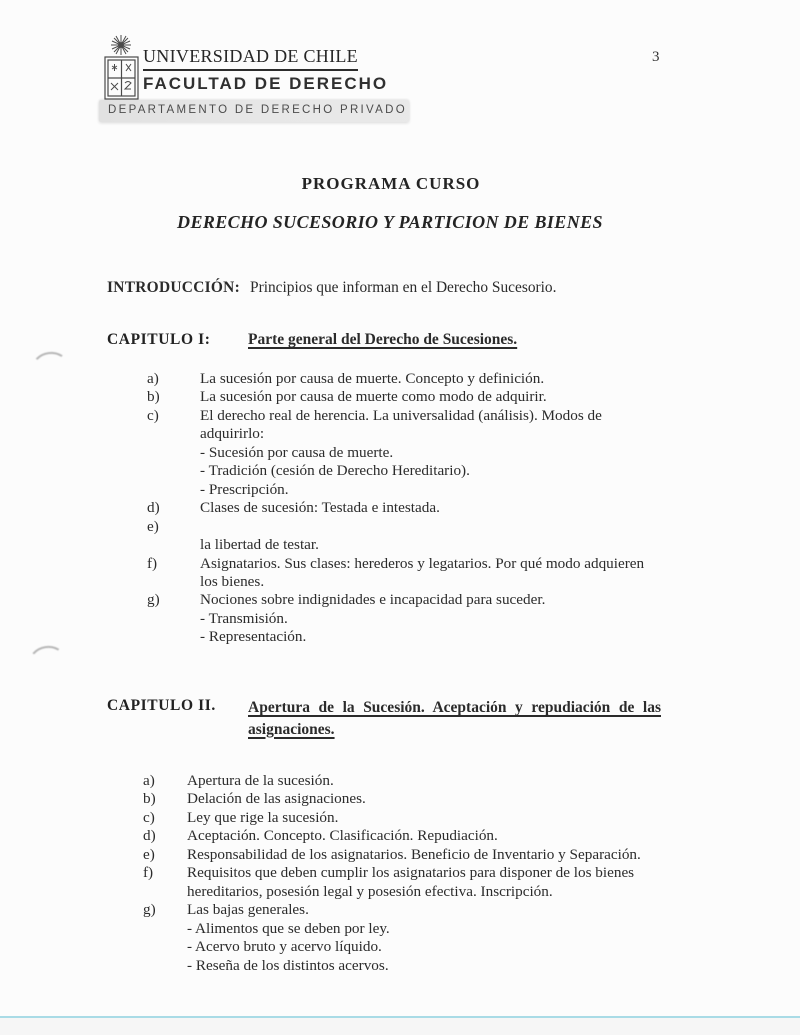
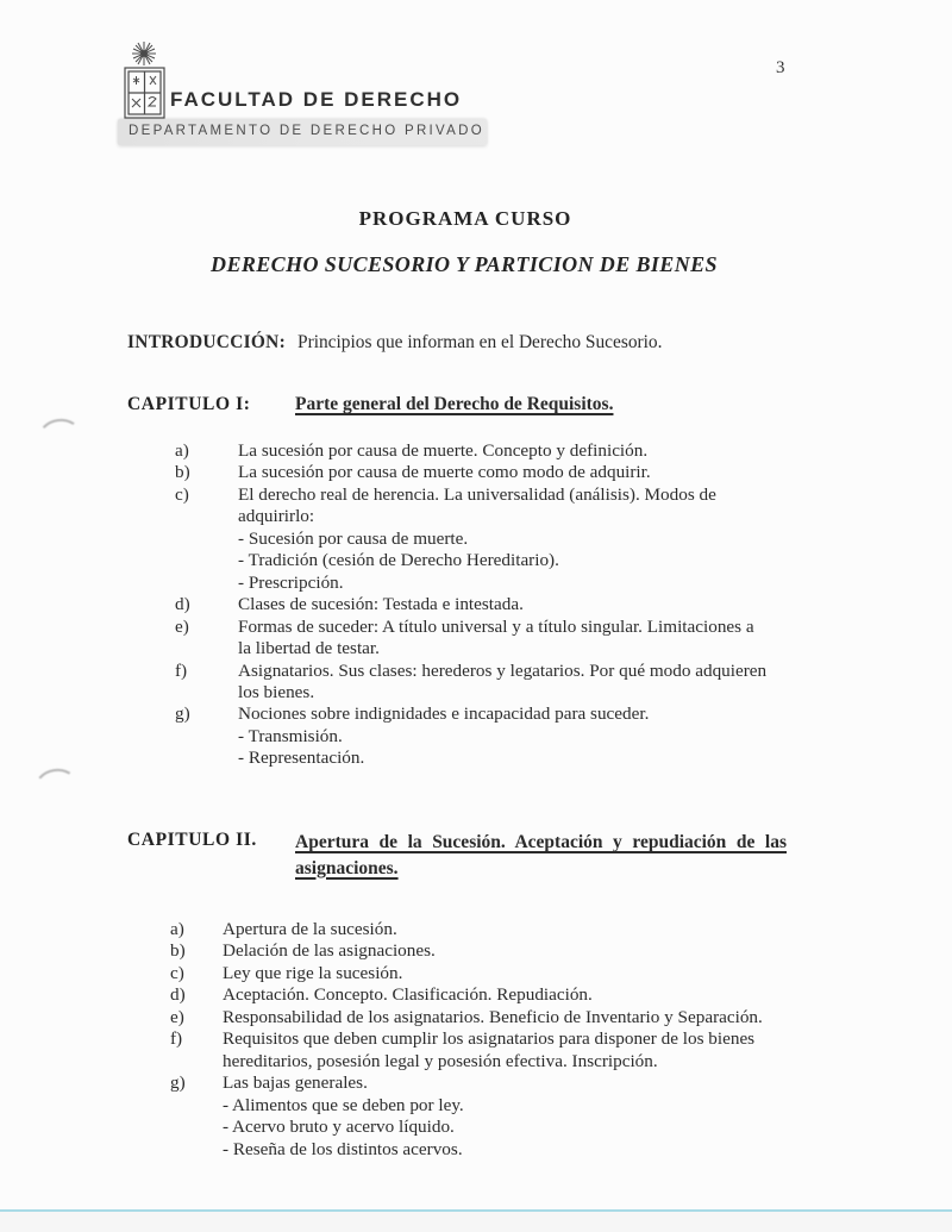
- UNIVERSIDAD DE CHILE
  FACULTAD DE DERECHO
  DEPARTAMENTO DE DERECHO PRIVADO
  3
  PROGRAMA CURSO
  DERECHO SUCESORIO Y PARTICION DE BIENES
  INTRODUCCIÓN: Principios que informan en el Derecho Sucesorio.
  CAPITULO I:
- Parte general del Derecho de Sucesiones.
+ Parte general del Derecho de Requisitos.
  a)
  La sucesión por causa de muerte. Concepto y definición.
  b)
  La sucesión por causa de muerte como modo de adquirir.
  c)
  El derecho real de herencia. La universalidad (análisis). Modos de
  adquirirlo:
  - Sucesión por causa de muerte.
  - Tradición (cesión de Derecho Hereditario).
  - Prescripción.
  d)
  Clases de sucesión: Testada e intestada.
  e)
+ Formas de suceder: A título universal y a título singular. Limitaciones a
  la libertad de testar.
  f)
  Asignatarios. Sus clases: herederos y legatarios. Por qué modo adquieren
  los bienes.
  g)
  Nociones sobre indignidades e incapacidad para suceder.
  - Transmisión.
  - Representación.
  CAPITULO II.
  Apertura de la Sucesión. Aceptación y repudiación de las
  asignaciones.
  a)
  Apertura de la sucesión.
  b)
  Delación de las asignaciones.
  c)
  Ley que rige la sucesión.
  d)
  Aceptación. Concepto. Clasificación. Repudiación.
  e)
  Responsabilidad de los asignatarios. Beneficio de Inventario y Separación.
  f)
  Requisitos que deben cumplir los asignatarios para disponer de los bienes
  hereditarios, posesión legal y posesión efectiva. Inscripción.
  g)
  Las bajas generales.
  - Alimentos que se deben por ley.
  - Acervo bruto y acervo líquido.
  - Reseña de los distintos acervos.
